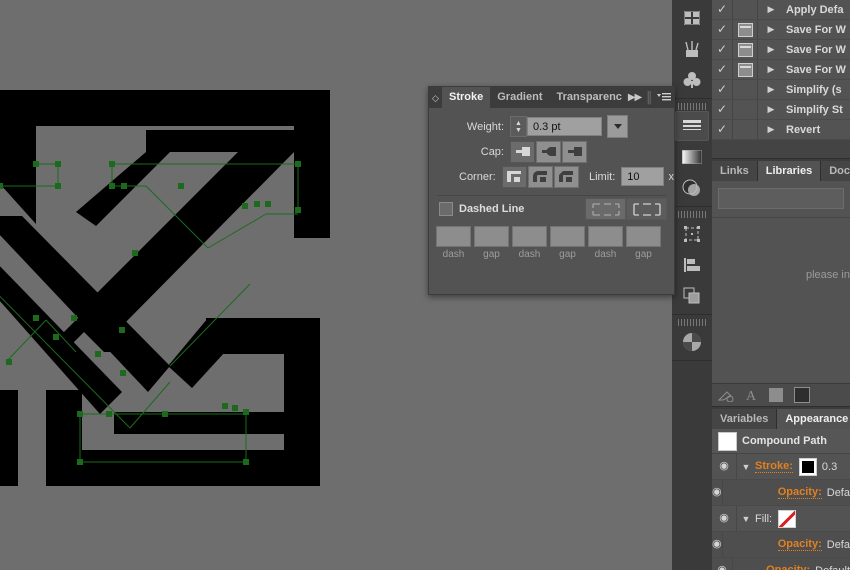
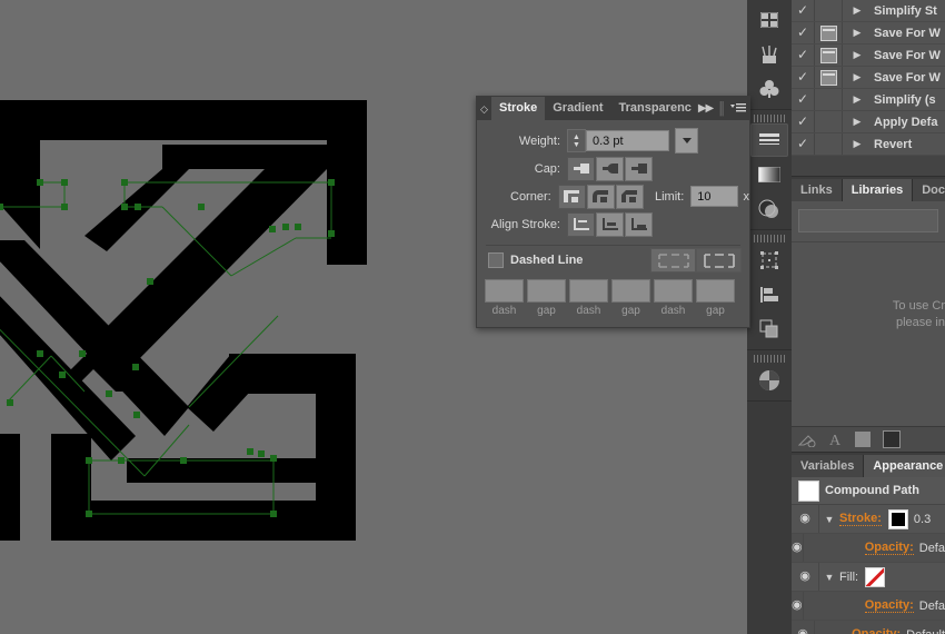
  ✓
  ▶
- Apply Defa
+ Simplify St
  ✓
  ▶
  Save For W
  ✓
  ▶
  Save For W
  ✓
  ▶
  Save For W
  ✓
  ▶
  Simplify (s
  ✓
  ▶
- Simplify St
+ Apply Defa
  ✓
  ▶
  Revert
  Links
  Libraries
+ To use Cr
  please in
  A
  Variables
  Appearance
  Compound Path
  ◉
  ▼
  Stroke:
  0.3
  ◉
  Opacity:
  Defa
  ◉
  ▼
  Fill:
  ◉
  Opacity:
  Defa
  ◇
  Stroke
  Gradient
  Transparenc
  ▶▶
  ║
  Weight:
  0.3 pt
  Cap:
  Corner:
  Limit:
  10
  x
+ Align Stroke:
  Dashed Line
  dash
  gap
  dash
  gap
  dash
  gap
